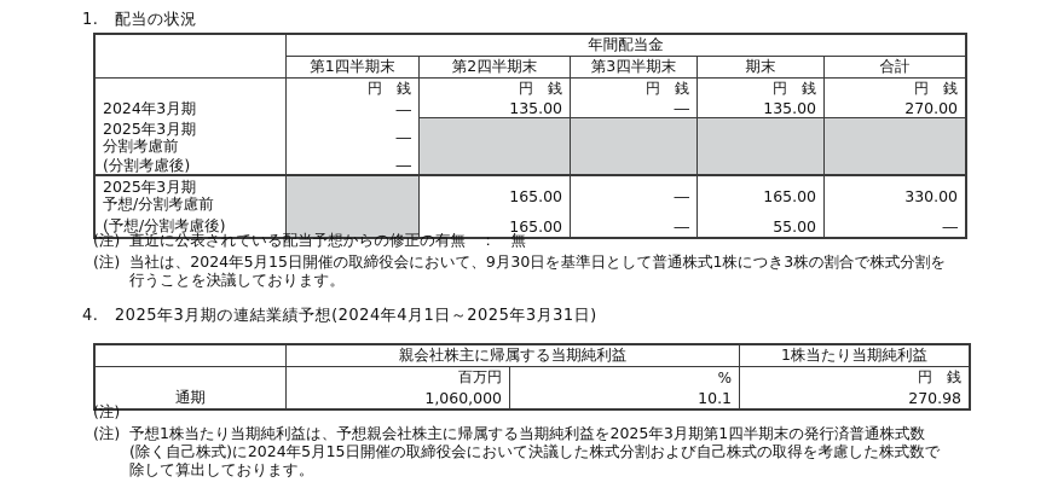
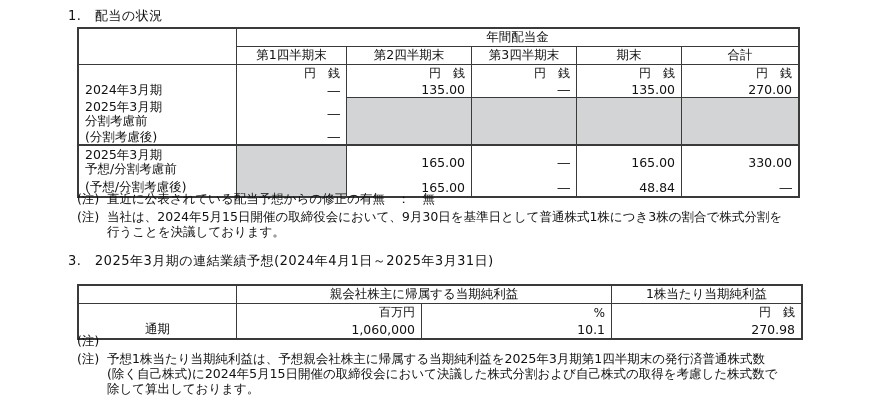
  1. 配当の状況
  	年間配当金
  第1四半期末	第2四半期末	第3四半期末	期末	合計
  	円 銭	円 銭	円 銭	円 銭	円 銭
  2024年3月期	―	135.00	―	135.00	270.00
  2025年3月期 分割考慮前	―
  (分割考慮後)	―
  2025年3月期 予想/分割考慮前		165.00	―	165.00	330.00
- (予想/分割考慮後)	165.00	―	55.00	―
+ (予想/分割考慮後)	165.00	―	48.84	―
  (注)
  直近に公表されている配当予想からの修正の有無 ： 無
  (注)
  当社は、2024年5月15日開催の取締役会において、9月30日を基準日として普通株式1株につき3株の割合で株式分割を
  行うことを決議しております。
- 4. 2025年3月期の連結業績予想(2024年4月1日～2025年3月31日)
+ 3. 2025年3月期の連結業績予想(2024年4月1日～2025年3月31日)
  	親会社株主に帰属する当期純利益	1株当たり当期純利益
  	百万円	%	円 銭
  通期	1,060,000	10.1	270.98
  (注)
  (注)
  予想1株当たり当期純利益は、予想親会社株主に帰属する当期純利益を2025年3月期第1四半期末の発行済普通株式数
  (除く自己株式)に2024年5月15日開催の取締役会において決議した株式分割および自己株式の取得を考慮した株式数で
  除して算出しております。
